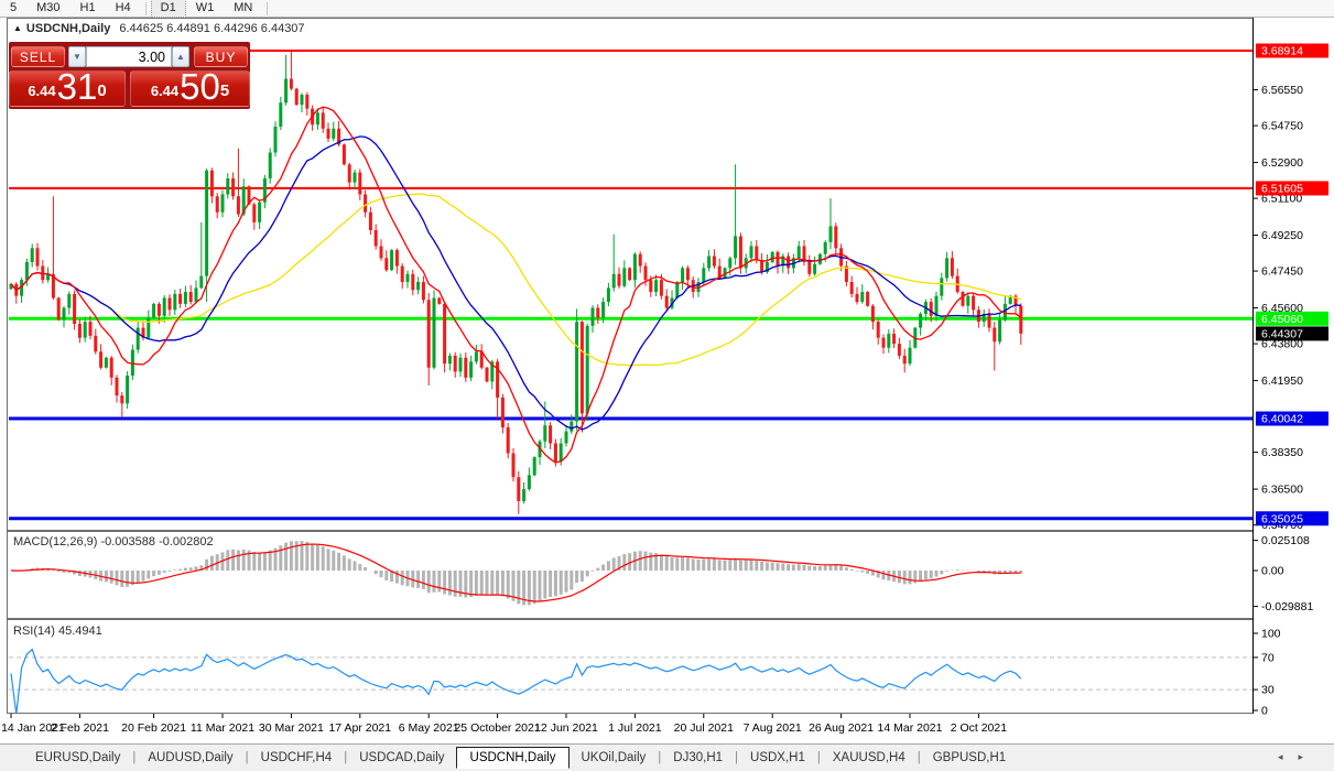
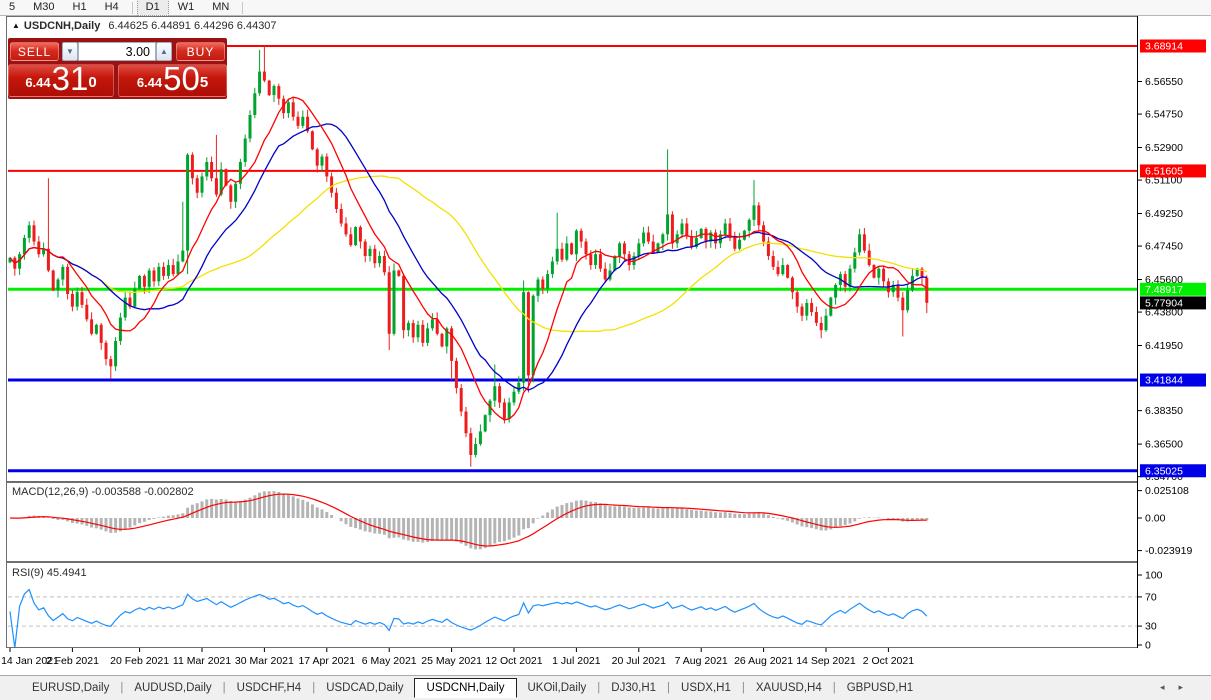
  5
  M30
  H1
  H4
  D1
  W1
  MN
  6.56550
  6.54750
  6.52900
  6.51100
  6.49250
  6.47450
  6.45600
  6.43800
  6.41950
  6.38350
  6.36500
  0.025108
  0.00
- -0.029881
+ -0.023919
  100
  70
  30
  0
  3.68914
  6.51605
- 6.45060
+ 7.48917
- 6.40042
+ 3.41844
  6.35025
- 6.44307
+ 5.77904
  14 Jan 2021
  2 Feb 2021
  20 Feb 2021
  11 Mar 2021
  30 Mar 2021
  17 Apr 2021
  6 May 2021
- 25 October 2021
+ 25 May 2021
- 12 Jun 2021
+ 12 Oct 2021
  1 Jul 2021
  20 Jul 2021
  7 Aug 2021
  26 Aug 2021
- 14 Mar 2021
+ 14 Sep 2021
  2 Oct 2021
  ▲ USDCNH,Daily 6.44625 6.44891 6.44296 6.44307
  SELL
  ▼
  3.00
  ▲
  BUY
  6.44
  31
  0
  6.44
  50
  5
  MACD(12,26,9) -0.003588 -0.002802
- RSI(14) 45.4941
+ RSI(9) 45.4941
  EURUSD,Daily
  |
  AUDUSD,Daily
  |
  USDCHF,H4
  |
  USDCAD,Daily
  USDCNH,Daily
  UKOil,Daily
  |
  DJ30,H1
  |
  USDX,H1
  |
  XAUUSD,H4
  |
  GBPUSD,H1
  ◂▸
